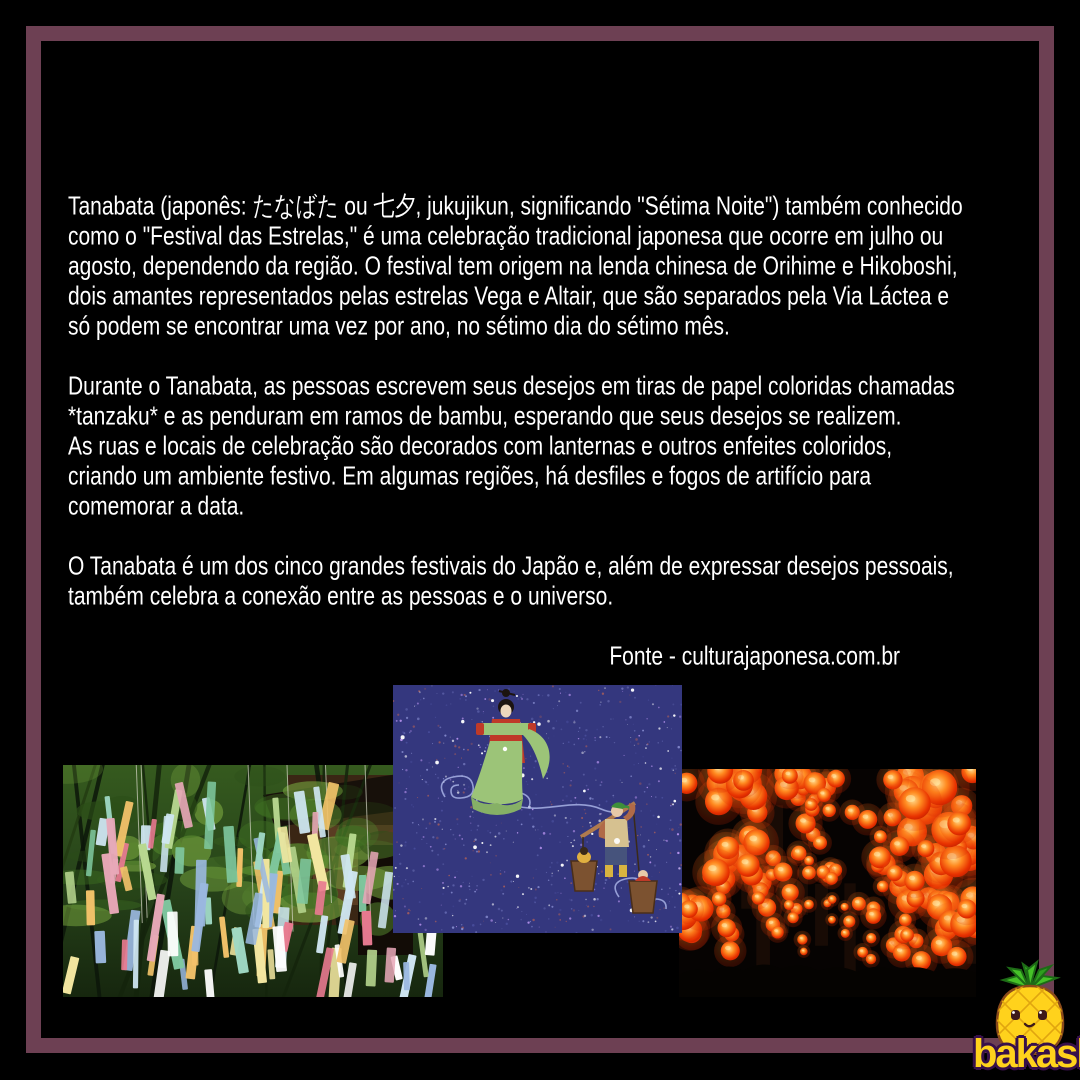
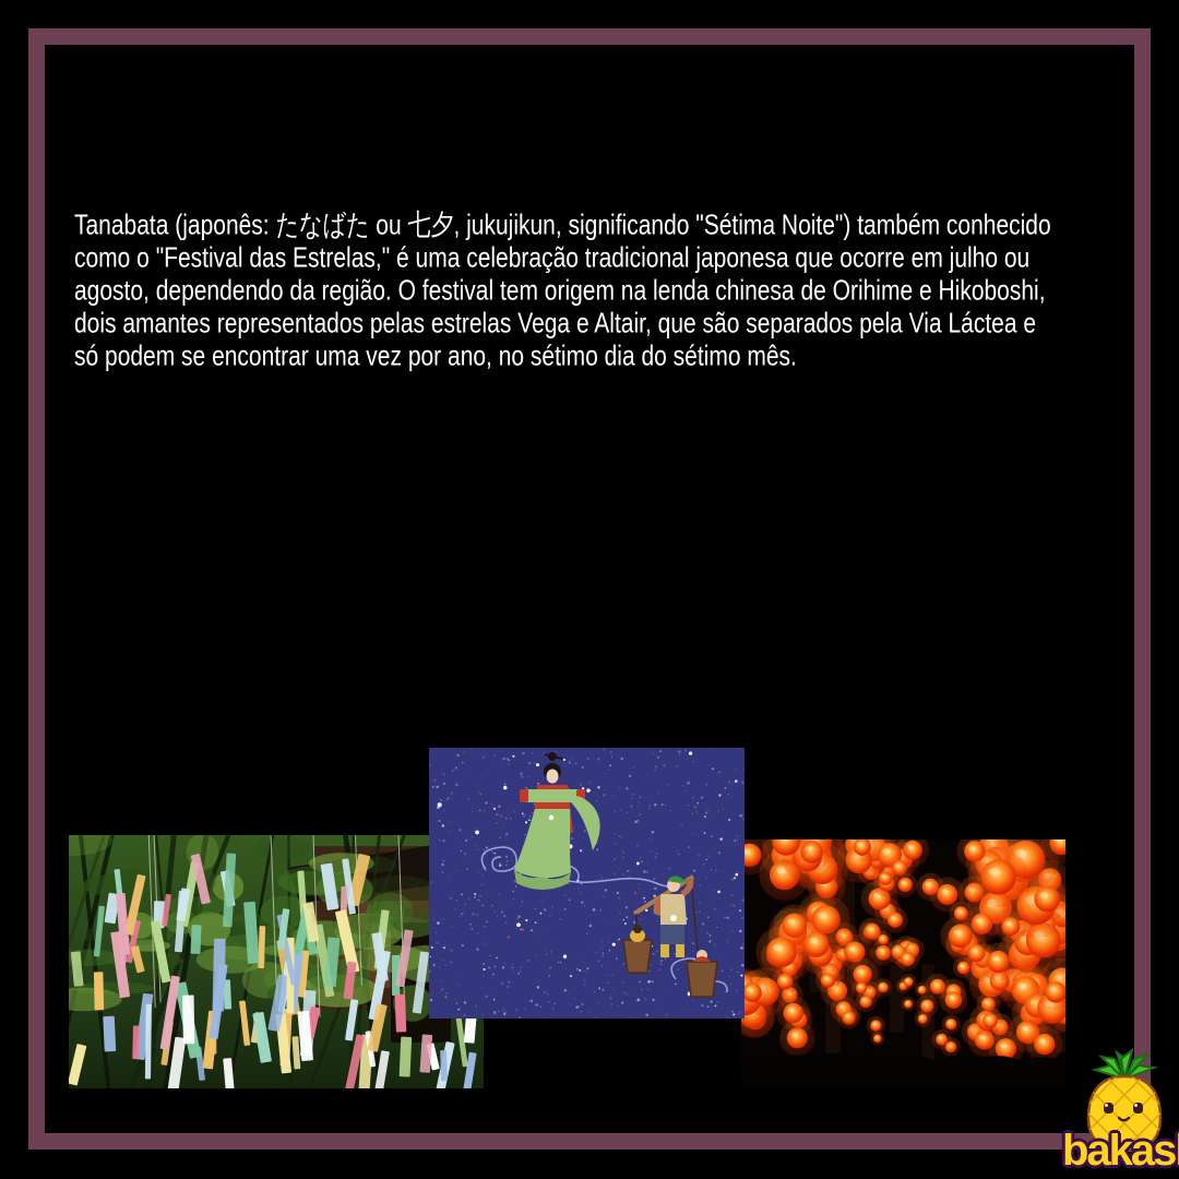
  Tanabata (japonês: たなばた ou 七夕, jukujikun, significando "Sétima Noite") também conhecido
  como o "Festival das Estrelas," é uma celebração tradicional japonesa que ocorre em julho ou
  agosto, dependendo da região. O festival tem origem na lenda chinesa de Orihime e Hikoboshi,
  dois amantes representados pelas estrelas Vega e Altair, que são separados pela Via Láctea e
  só podem se encontrar uma vez por ano, no sétimo dia do sétimo mês.
- Durante o Tanabata, as pessoas escrevem seus desejos em tiras de papel coloridas chamadas
- *tanzaku* e as penduram em ramos de bambu, esperando que seus desejos se realizem.
- As ruas e locais de celebração são decorados com lanternas e outros enfeites coloridos,
- criando um ambiente festivo. Em algumas regiões, há desfiles e fogos de artifício para
- comemorar a data.
- O Tanabata é um dos cinco grandes festivais do Japão e, além de expressar desejos pessoais,
- também celebra a conexão entre as pessoas e o universo.
- Fonte - culturajaponesa.com.br
  bakas
